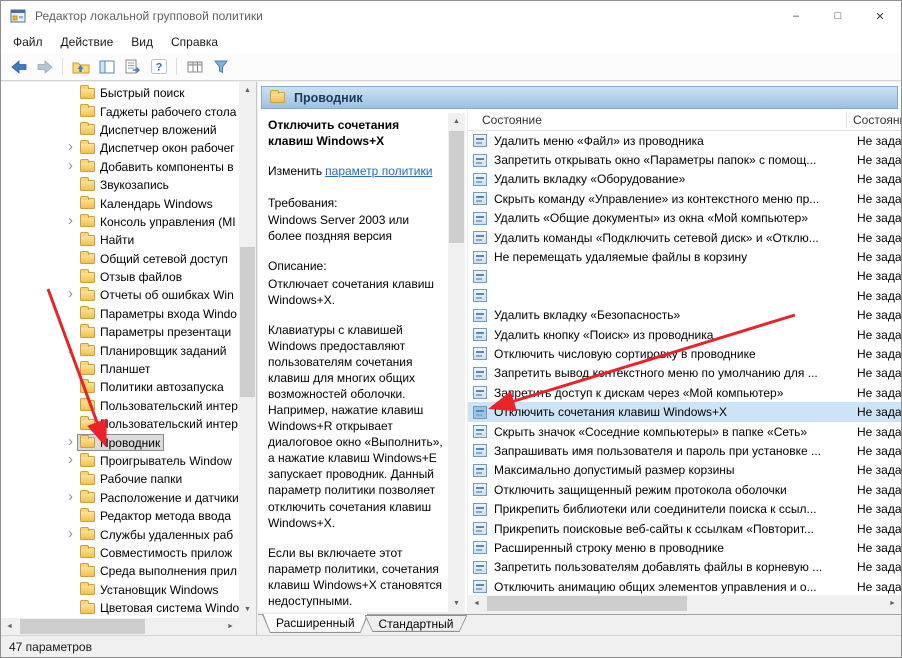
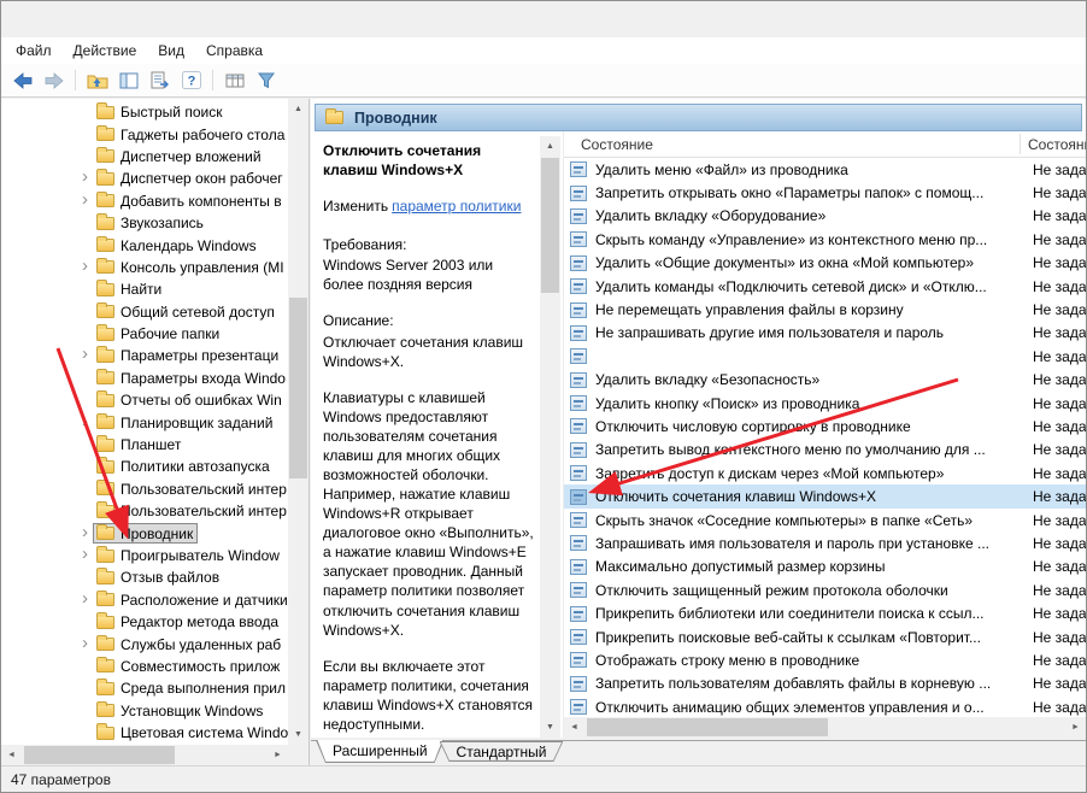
- Редактор локальной групповой политики
- –
- □
- ×
  Файл
  Действие
  Вид
  Справка
  ?
  Быстрый поиск
  Гаджеты рабочего стола
  Диспетчер вложений
  ›
  Диспетчер окон рабочег
  ›
  Добавить компоненты в
  Звукозапись
  Календарь Windows
  ›
  Консоль управления (MI
  Найти
  Общий сетевой доступ
- Отзыв файлов
+ Рабочие папки
  ›
- Отчеты об ошибках Win
+ Параметры презентаци
  Параметры входа Windo
- Параметры презентаци
+ Отчеты об ошибках Win
  Планировщик заданий
  Планшет
  Политики автозапуска
  Пользовательский интер
  Пользовательский интер
  ›
  Проводник
  ›
  Проигрыватель Window
- Рабочие папки
+ Отзыв файлов
  ›
  Расположение и датчики
  Редактор метода ввода
  ›
  Службы удаленных раб
  Совместимость прилож
  Среда выполнения прил
  Установщик Windows
  Цветовая система Windo
  Проводник
  Отключить сочетания клавиш Windows+X
  Изменить параметр политики
  Требования:
  Windows Server 2003 или более поздняя версия
  Описание:
  Отключает сочетания клавиш Windows+X.
  Клавиатуры с клавишей Windows предоставляют пользователям сочетания клавиш для многих общих возможностей оболочки. Например, нажатие клавиш Windows+R открывает диалоговое окно «Выполнить», а нажатие клавиш Windows+E запускает проводник. Данный параметр политики позволяет отключить сочетания клавиш Windows+X.
  Если вы включаете этот параметр политики, сочетания клавиш Windows+X становятся недоступными.
  Состояние
  Состоян
  Удалить меню «Файл» из проводника
  Не зада
  Запретить открывать окно «Параметры папок» с помощ...
  Не зада
  Удалить вкладку «Оборудование»
  Не зада
  Скрыть команду «Управление» из контекстного меню пр...
  Не зада
  Удалить «Общие документы» из окна «Мой компьютер»
  Не зада
  Удалить команды «Подключить сетевой диск» и «Отклю...
  Не зада
- Не перемещать удаляемые файлы в корзину
+ Не перемещать управления файлы в корзину
  Не зада
+ Не запрашивать другие имя пользователя и пароль
  Не зада
  Не зада
  Удалить вкладку «Безопасность»
  Не зада
  Удалить кнопку «Поиск» из проводника
  Не зада
  Отключить числовую сортироу в проводнике
  Не зада
  Запретить вывод ктекстного меню по умолчанию для ...
  Не зада
  Запреть доступ к дискам через «Мой компьютер»
  Не зада
  Отключить сочетания клавиш Windows+X
  Не зада
  Скрыть значок «Соседние компьютеры» в папке «Сеть»
  Не зада
  Запрашивать имя пользователя и пароль при установке ...
  Не зада
  Максимально допустимый размер корзины
  Не зада
  Отключить защищенный режим протокола оболочки
  Не зада
  Прикрепить библиотеки или соединители поиска к ссыл...
  Не зада
  Прикрепить поисковые веб-сайты к ссылкам «Повторит...
  Не зада
- Расширенный строку меню в проводнике
+ Отображать строку меню в проводнике
  Не зада
  Запретить пользователям добавлять файлы в корневую ...
  Не зада
  Отключить анимацию общих элементов управления и о...
  Не зада
  Расширенный
  Стандартный
  47 параметров
